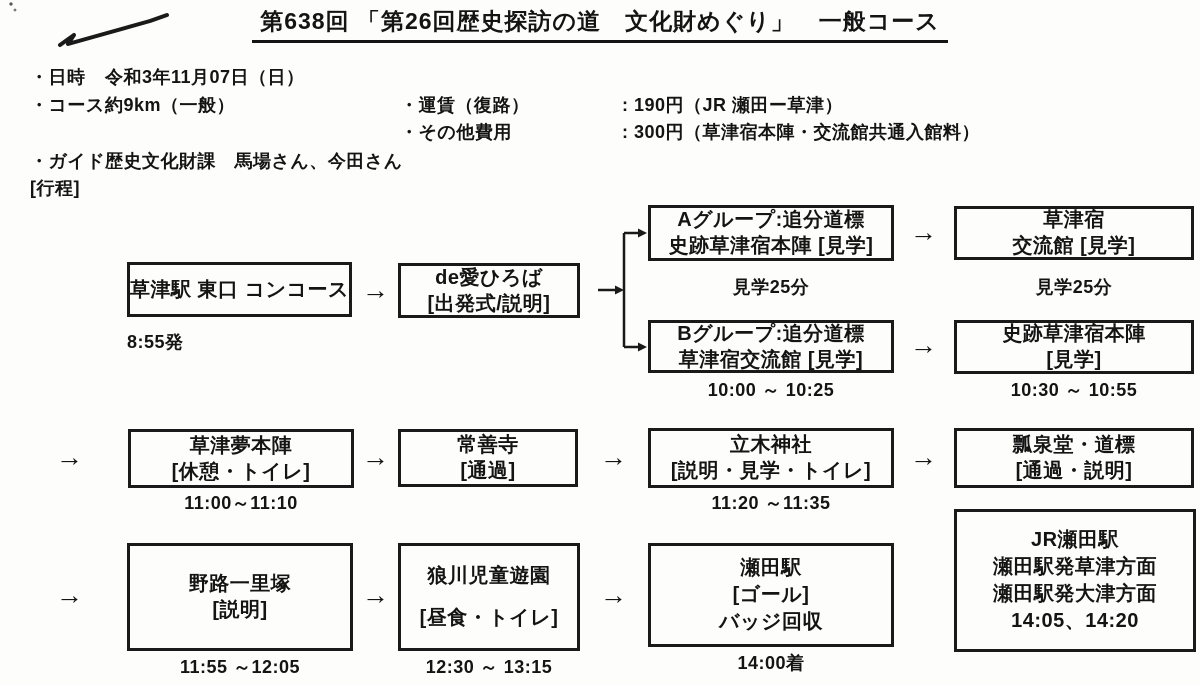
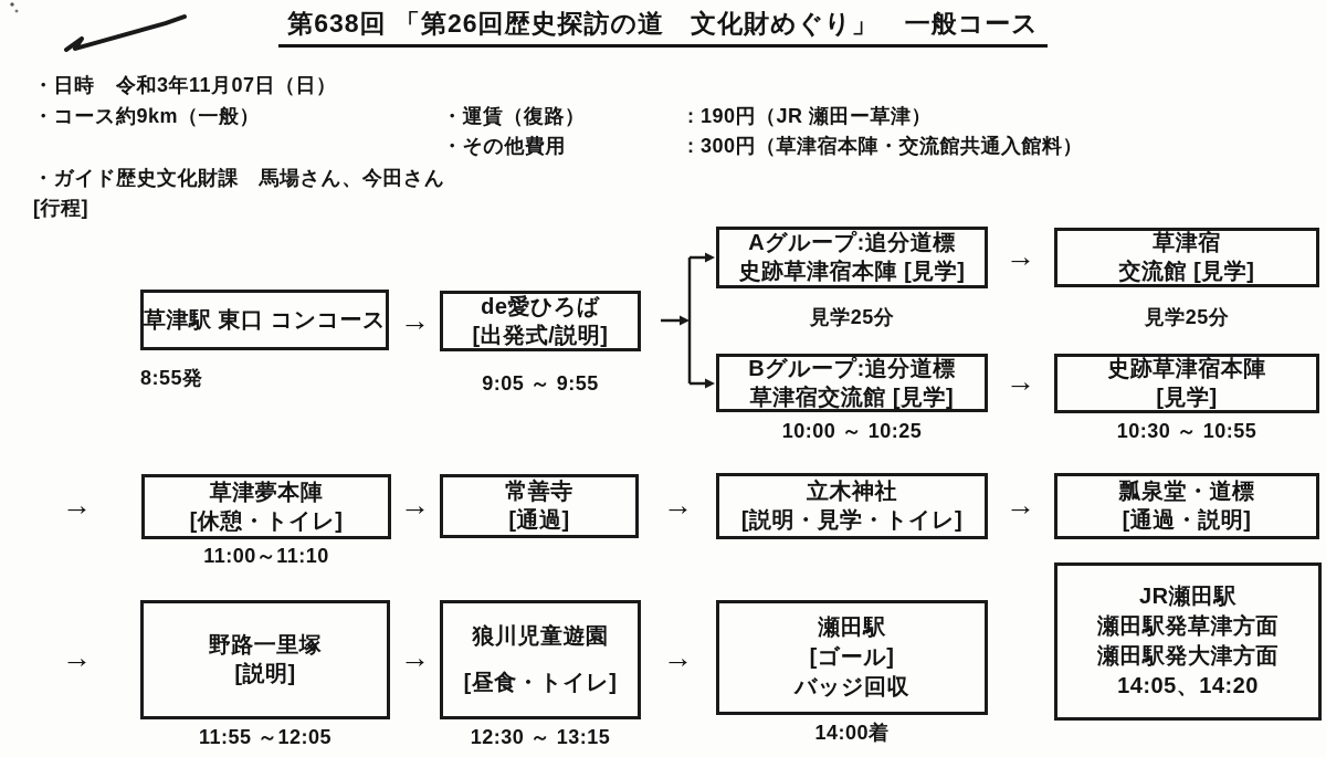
  第638回 「第26回歴史探訪の道 文化財めぐり」 一般コース
  ・日時
  令和3年11月07日（日）
  ・コース
  約9km（一般）
  ・運賃（復路）
  : 190円（JR 瀬田ー草津）
  ・その他費用
  : 300円（草津宿本陣・交流館共通入館料）
  ・ガイド
  歴史文化財課 馬場さん、今田さん
  [行程]
  草津駅 東口 コンコース
  8:55発
  →
  de愛ひろば
  [出発式/説明]
+ 9:05 ～ 9:55
  Aグループ:追分道標
  史跡草津宿本陣 [見学]
  見学25分
  →
  草津宿
  交流館 [見学]
  見学25分
  Bグループ:追分道標
  草津宿交流館 [見学]
  10:00 ～ 10:25
  →
  史跡草津宿本陣
  [見学]
  10:30 ～ 10:55
  →
  草津夢本陣
  [休憩・トイレ]
  11:00～11:10
  →
  常善寺
  [通過]
  →
  立木神社
  [説明・見学・トイレ]
- 11:20 ～11:35
  →
  瓢泉堂・道標
  [通過・説明]
  →
  野路一里塚
  [説明]
  11:55 ～12:05
  →
  狼川児童遊園
  [昼食・トイレ]
  12:30 ～ 13:15
  →
  瀬田駅
  [ゴール]
  バッジ回収
  14:00着
  JR瀬田駅
  瀬田駅発草津方面
  瀬田駅発大津方面
  14:05、14:20
